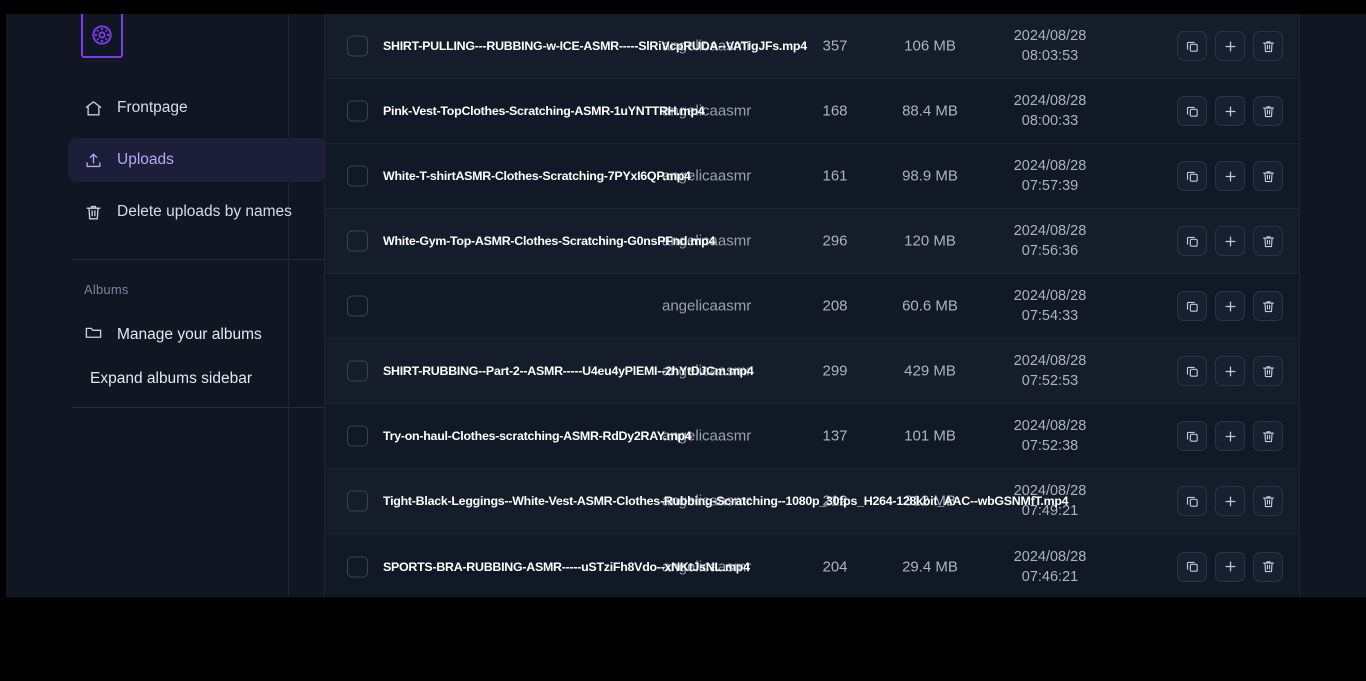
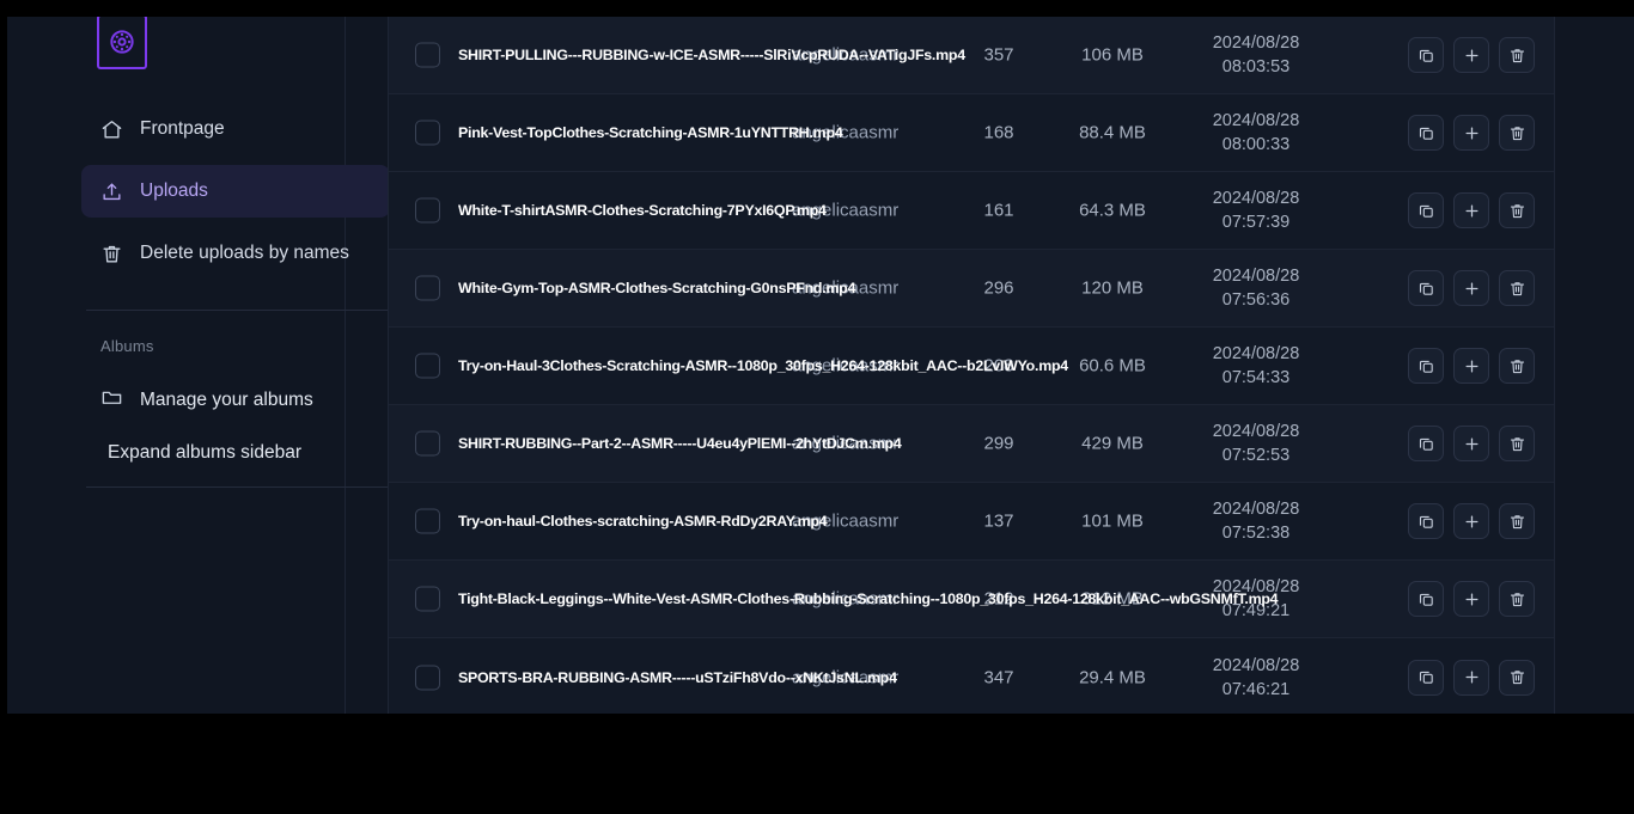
  Frontpage
  Uploads
  Delete uploads by names
  Albums
  Manage your albums
  Expand albums sidebar
  SHIRT-PULLING---RUBBING-w-ICE-ASMR-----SlRiVcpRUDA--VATigJFs.mp4
  angelicaasmr
  357
  106 MB
  2024/08/28
  08:03:53
  Pink-Vest-TopClothes-Scratching-ASMR-1uYNTTRH.mp4
  angelicaasmr
  168
  88.4 MB
  2024/08/28
  08:00:33
  White-T-shirtASMR-Clothes-Scratching-7PYxI6QP.mp4
  angelicaasmr
  161
- 98.9 MB
+ 64.3 MB
  2024/08/28
  07:57:39
  White-Gym-Top-ASMR-Clothes-Scratching-G0nsPFnd.mp4
  angelicaasmr
  296
  120 MB
  2024/08/28
  07:56:36
+ Try-on-Haul-3Clothes-Scratching-ASMR--1080p_30fps_H264-128kbit_AAC--b2LvIWYo.mp4
  angelicaasmr
  208
  60.6 MB
  2024/08/28
  07:54:33
  SHIRT-RUBBING--Part-2--ASMR-----U4eu4yPlEMI--2hYtDJCm.mp4
  angelicaasmr
  299
  429 MB
  2024/08/28
  07:52:53
  Try-on-haul-Clothes-scratching-ASMR-RdDy2RAY.mp4
  angelicaasmr
  137
  101 MB
  2024/08/28
  07:52:38
  Tight-Black-Leggings--White-Vest-ASMR-Clothes-Rubbing-Scratching--1080p_30fps_H264-128kbit_AAC--wbGSNMfT.mp4
  angelicaasmr
  212
  312 MB
  2024/08/28
  07:49:21
  SPORTS-BRA-RUBBING-ASMR-----uSTziFh8Vdo--xNKtJsNL.mp4
  angelicaasmr
- 204
+ 347
  29.4 MB
  2024/08/28
  07:46:21
